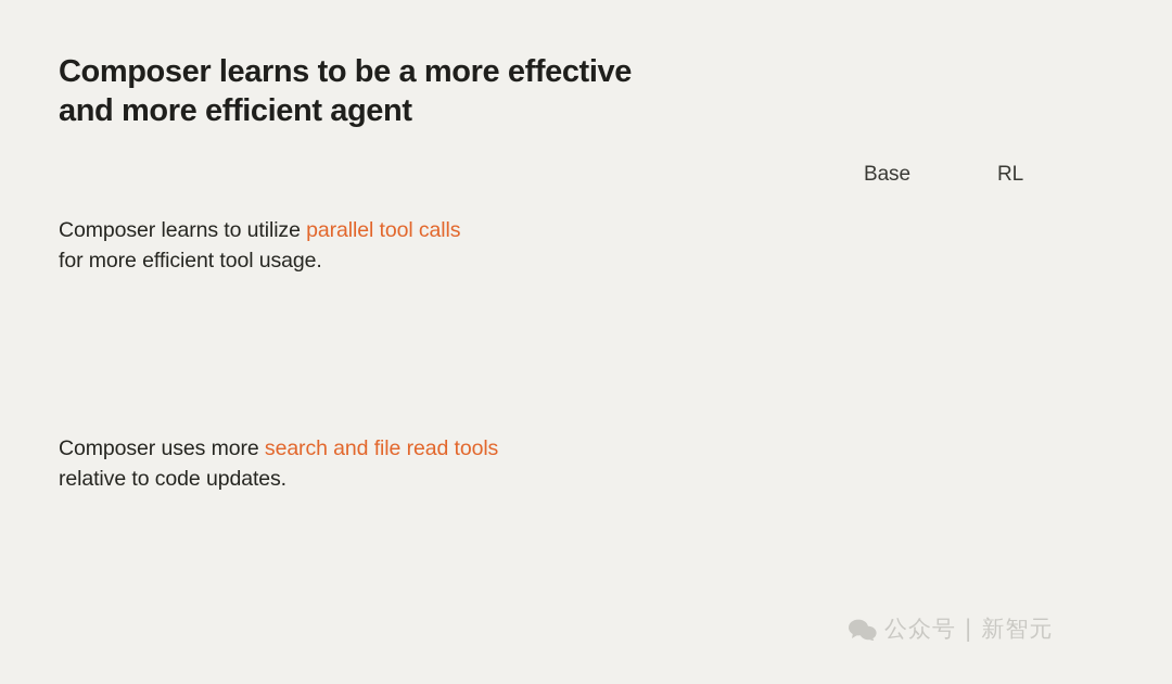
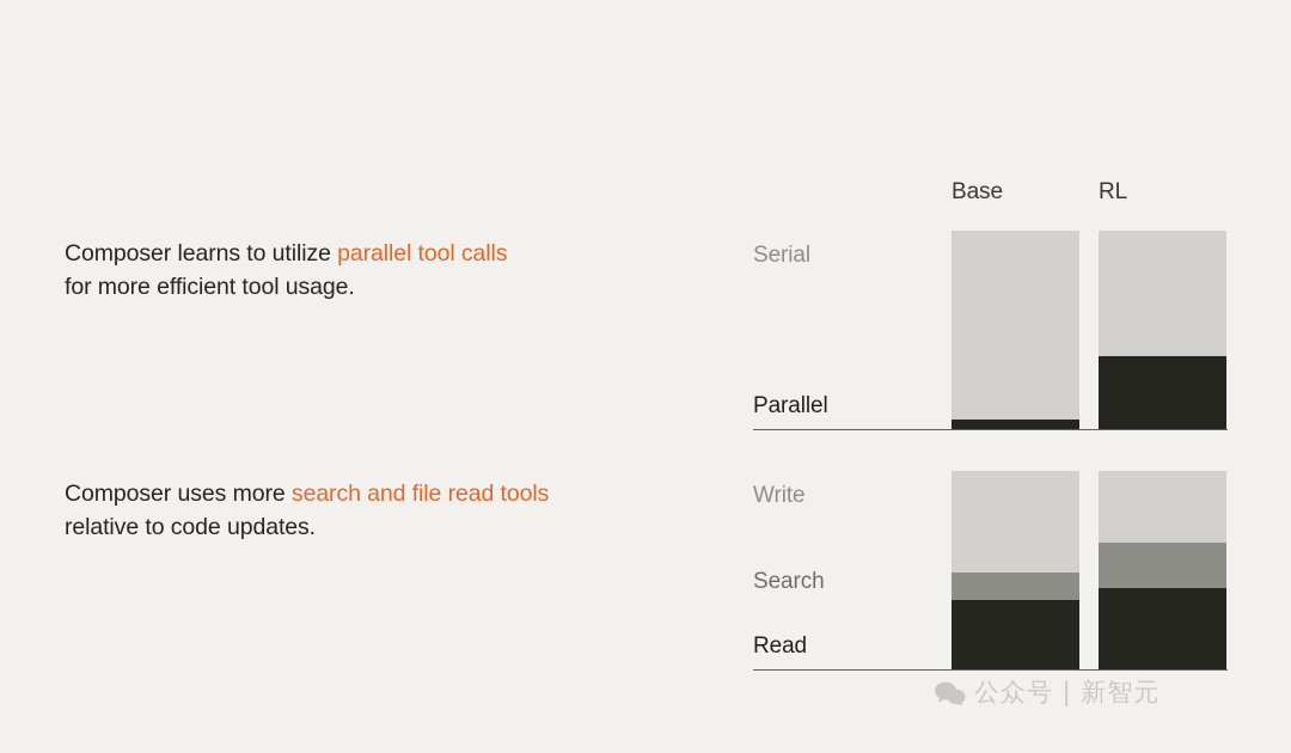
- Composer learns to be a more effective
- and more efficient agent
  Composer learns to utilize parallel tool calls
  for more efficient tool usage.
  Composer uses more search and file read tools
  relative to code updates.
  Base
  RL
+ Serial
+ Parallel
+ Write
+ Search
+ Read
  公众号 | 新智元
